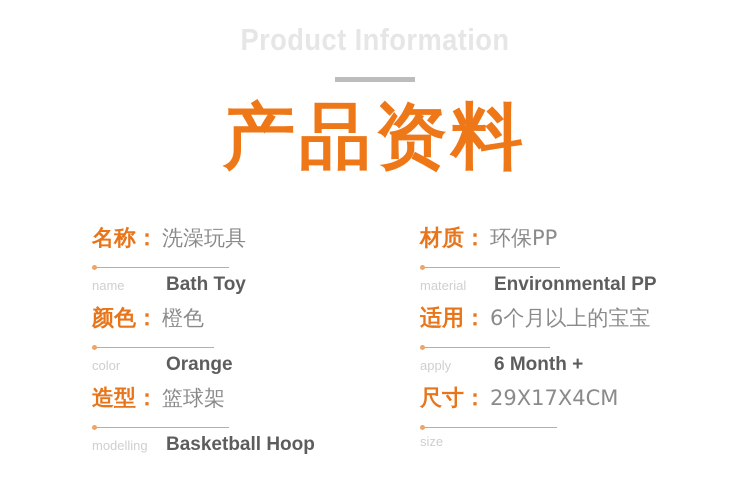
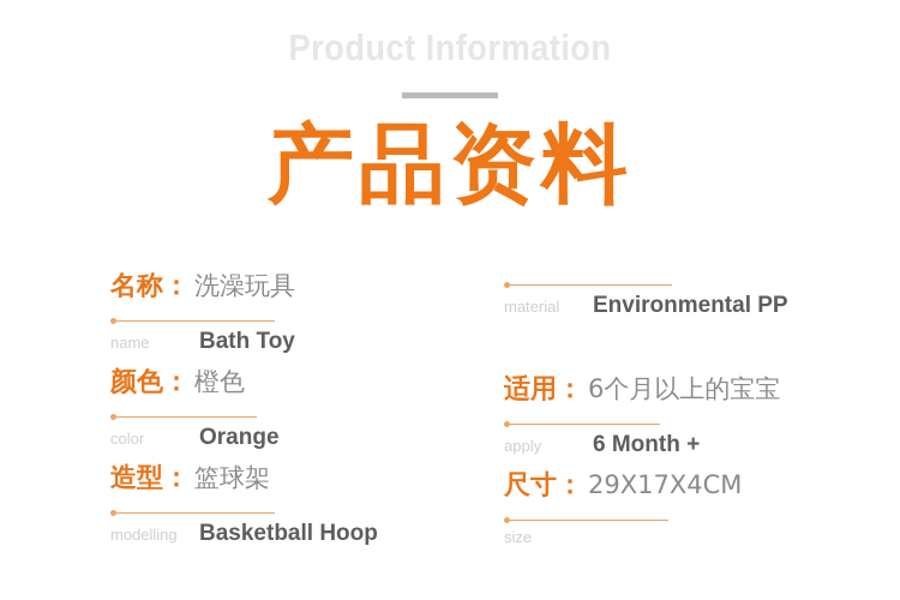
  Product Information
  产品资料
  名称：
  洗澡玩具
  name
  Bath Toy
  颜色：
  橙色
  color
  Orange
  造型：
  篮球架
  modelling
  Basketball Hoop
- 材质：
- 环保PP
  material
  Environmental PP
  适用：
  6个月以上的宝宝
  apply
  6 Month +
  尺寸：
  29X17X4CM
  size
